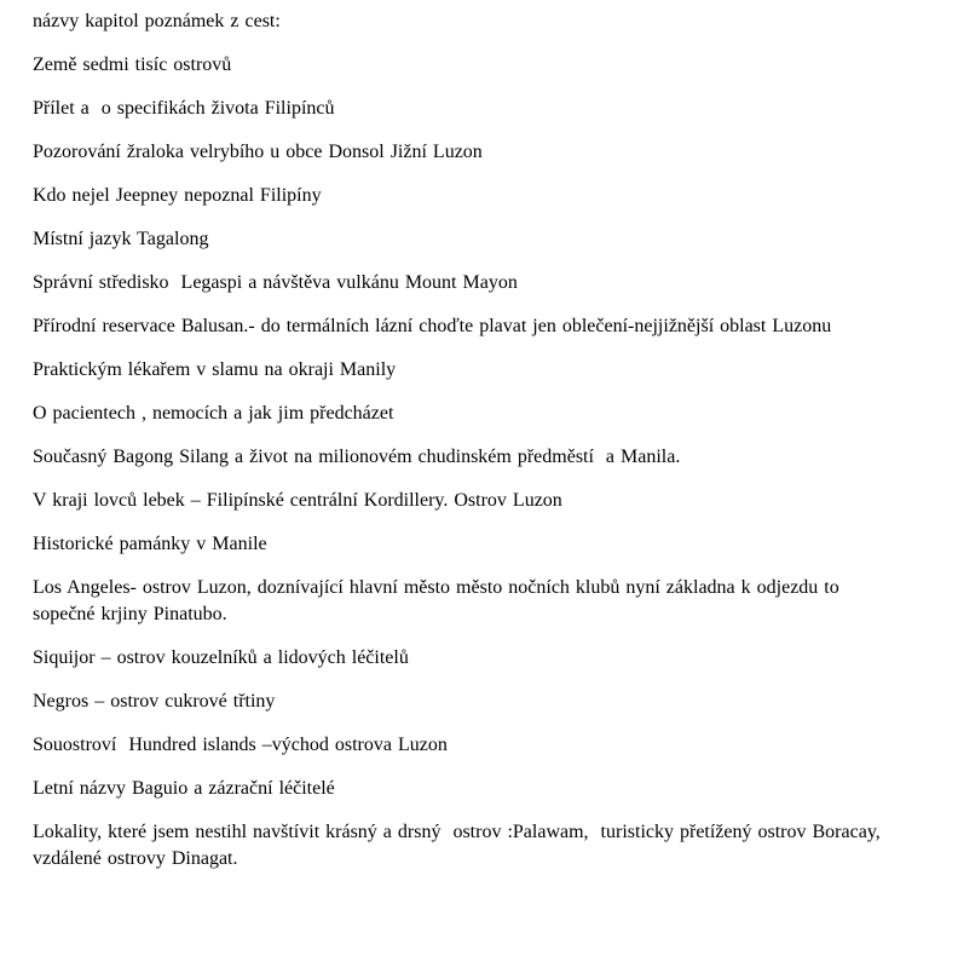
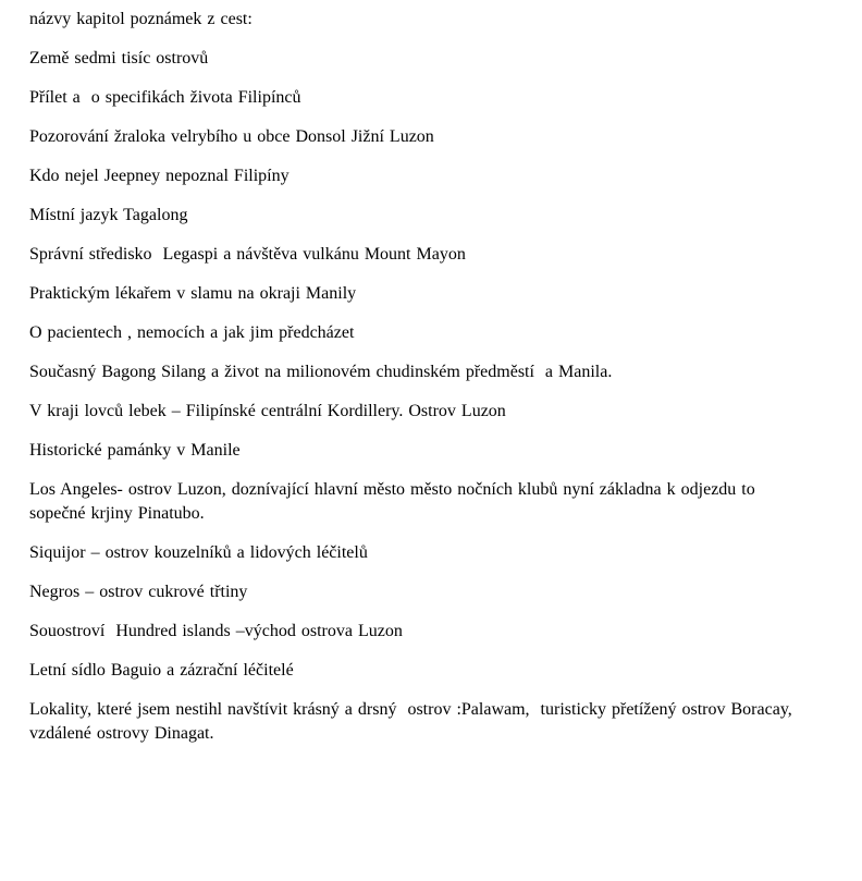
  názvy kapitol poznámek z cest:
  Země sedmi tisíc ostrovů
  Přílet a o specifikách života Filipínců
  Pozorování žraloka velrybího u obce Donsol Jižní Luzon
  Kdo nejel Jeepney nepoznal Filipíny
  Místní jazyk Tagalong
  Správní středisko Legaspi a návštěva vulkánu Mount Mayon
- Přírodní reservace Balusan.- do termálních lázní choďte plavat jen oblečení-nejjižnější oblast Luzonu
  Praktickým lékařem v slamu na okraji Manily
  O pacientech , nemocích a jak jim předcházet
  Současný Bagong Silang a život na milionovém chudinském předměstí a Manila.
  V kraji lovců lebek – Filipínské centrální Kordillery. Ostrov Luzon
  Historické pamánky v Manile
  Los Angeles- ostrov Luzon, doznívající hlavní město město nočních klubů nyní základna k odjezdu to
  sopečné krjiny Pinatubo.
  Siquijor – ostrov kouzelníků a lidových léčitelů
  Negros – ostrov cukrové třtiny
  Souostroví Hundred islands –východ ostrova Luzon
- Letní názvy Baguio a zázrační léčitelé
+ Letní sídlo Baguio a zázrační léčitelé
  Lokality, které jsem nestihl navštívit krásný a drsný ostrov :Palawam, turisticky přetížený ostrov Boracay,
  vzdálené ostrovy Dinagat.
